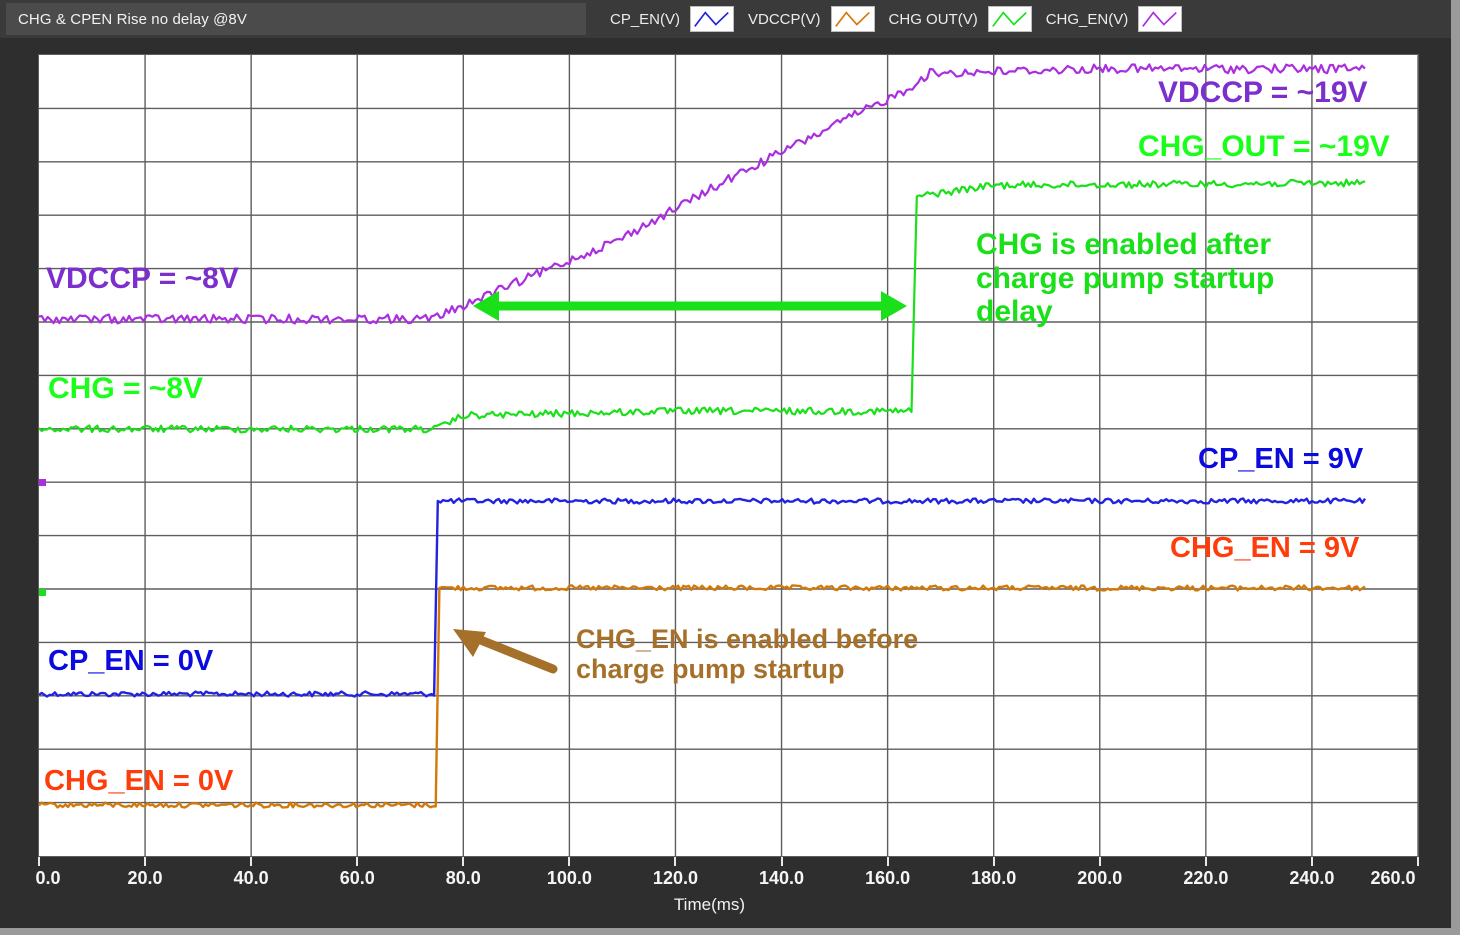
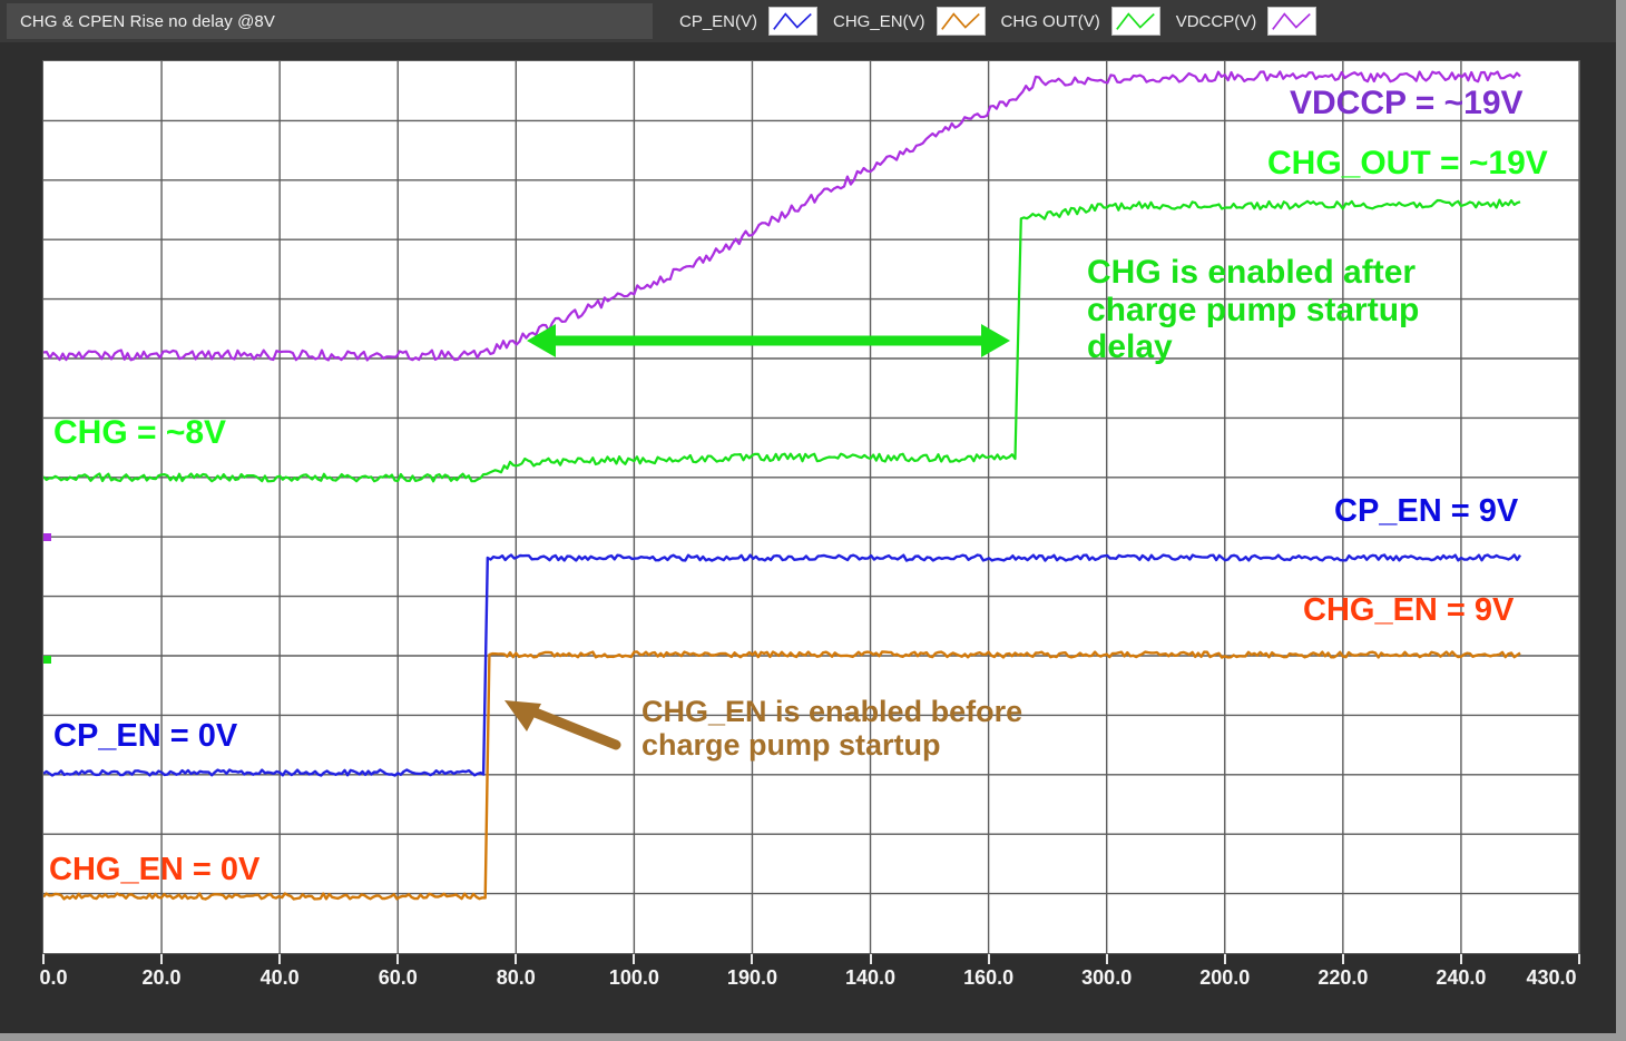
  CHG & CPEN Rise no delay @8V
  CP_EN(V)
- VDCCP(V)
+ CHG_EN(V)
  CHG OUT(V)
- CHG_EN(V)
+ VDCCP(V)
  0.0
  20.0
  40.0
  60.0
  80.0
  100.0
- 120.0
+ 190.0
  140.0
  160.0
- 180.0
+ 300.0
  200.0
  220.0
  240.0
- 260.0
+ 430.0
- Time(ms)
- VDCCP = ~8V
  CHG = ~8V
  CP_EN = 0V
  CHG_EN = 0V
  VDCCP = ~19V
  CHG_OUT = ~19V
  CP_EN = 9V
  CHG_EN = 9V
  CHG is enabled after
  charge pump startup
  delay
  CHG_EN is enabled before
  charge pump startup
